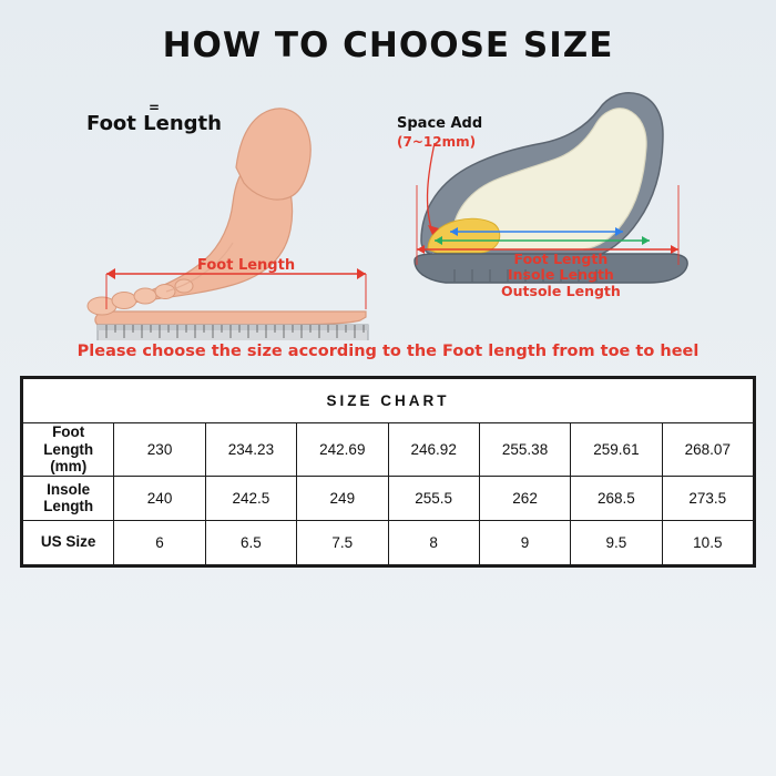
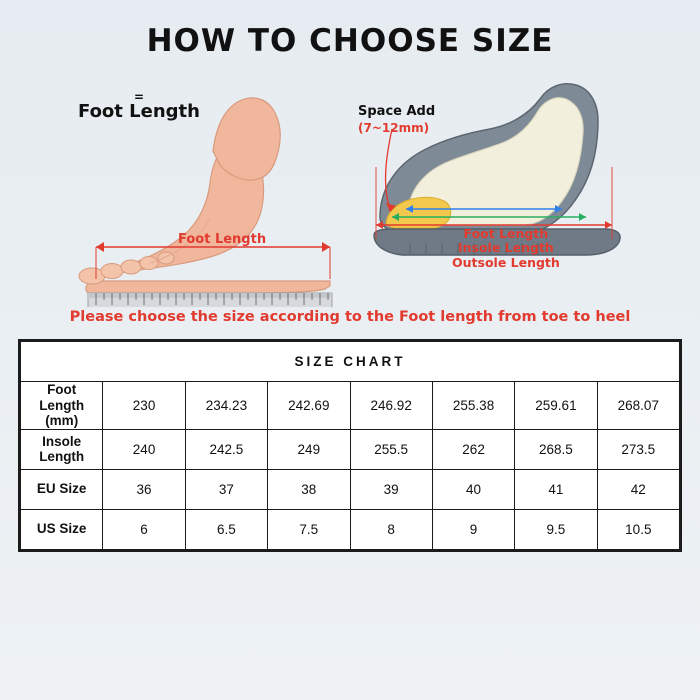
  HOW TO CHOOSE SIZE
  =
  Foot Length
  Space Add
  (7~12mm)
  Foot Length
  Foot Length
  Insole Length
  Outsole Length
  Please choose the size according to the Foot length from toe to heel
  SIZE CHART
  Foot Length (mm)	230	234.23	242.69	246.92	255.38	259.61	268.07
  Insole Length	240	242.5	249	255.5	262	268.5	273.5
+ EU Size	36	37	38	39	40	41	42
  US Size	6	6.5	7.5	8	9	9.5	10.5
